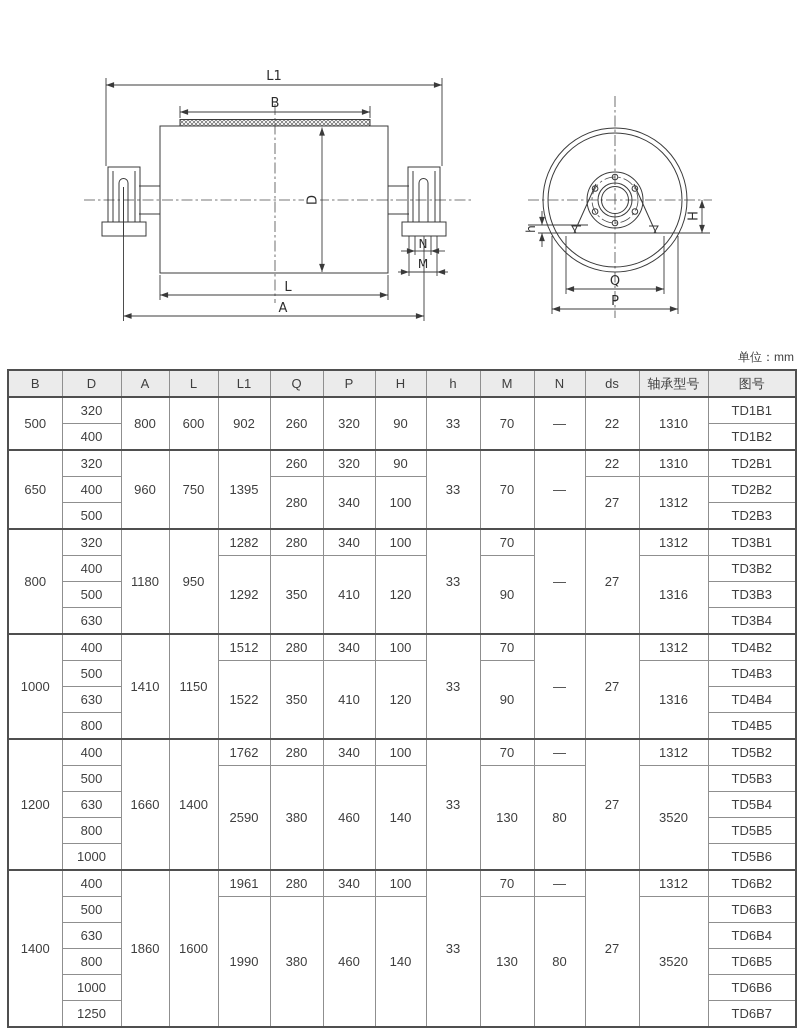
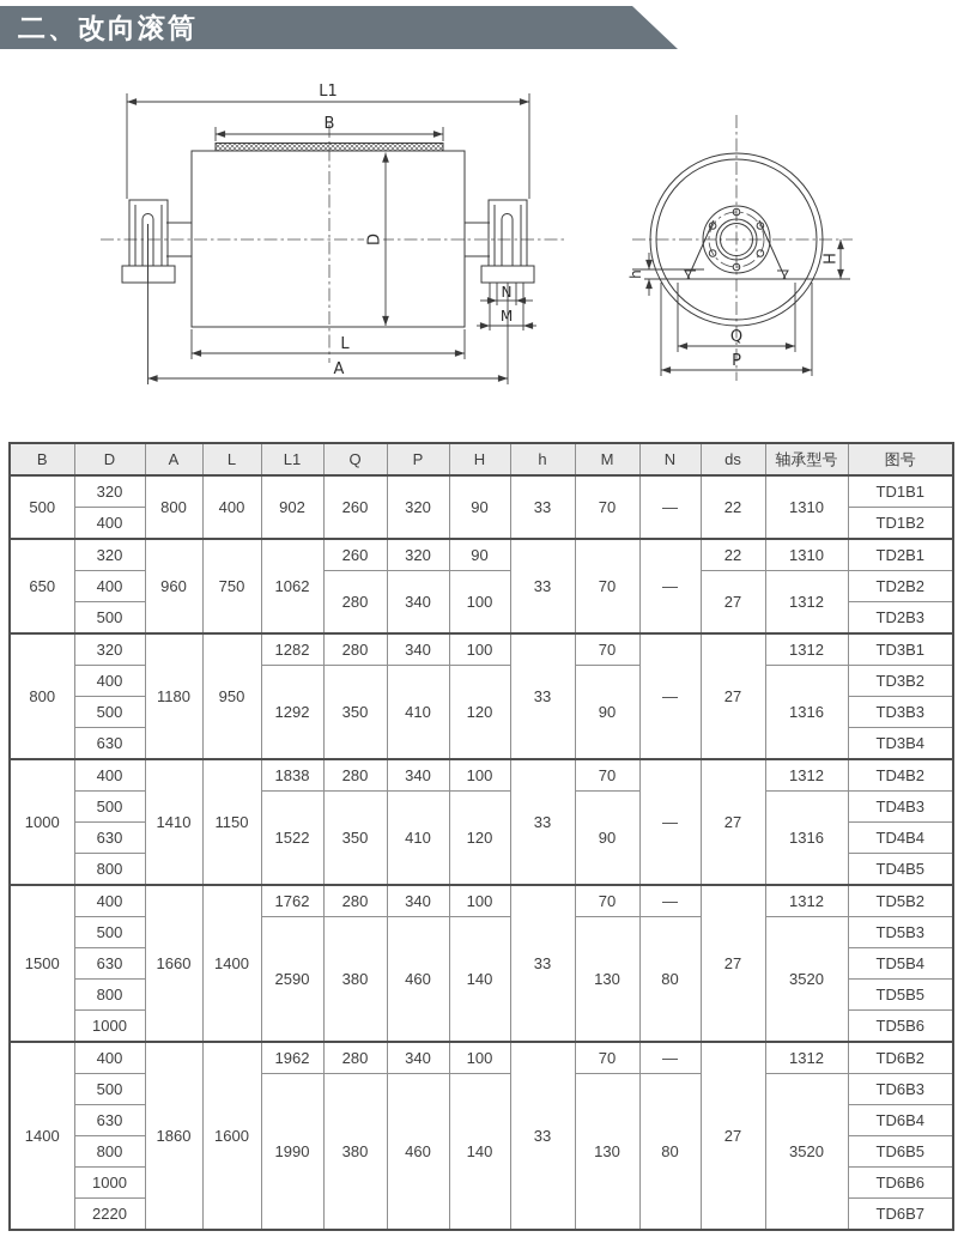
+ 二、改向滚筒
  L1
  B
  L
  A
  N
  M
  Q
  P
- 单位：mm
  B	D	A	L	L1	Q	P	H	h	M	N	ds	轴承型号	图号
- 500	320	800	600	902	260	320	90	33	70	—	22	1310	TD1B1
+ 500	320	800	400	902	260	320	90	33	70	—	22	1310	TD1B1
  400	TD1B2
- 650	320	960	750	1395	260	320	90	33	70	—	22	1310	TD2B1
+ 650	320	960	750	1062	260	320	90	33	70	—	22	1310	TD2B1
  400	280	340	100	27	1312	TD2B2
  500	TD2B3
  800	320	1180	950	1282	280	340	100	33	70	—	27	1312	TD3B1
  400	1292	350	410	120	90	1316	TD3B2
  500	TD3B3
  630	TD3B4
- 1000	400	1410	1150	1512	280	340	100	33	70	—	27	1312	TD4B2
+ 1000	400	1410	1150	1838	280	340	100	33	70	—	27	1312	TD4B2
  500	1522	350	410	120	90	1316	TD4B3
  630	TD4B4
  800	TD4B5
- 1200	400	1660	1400	1762	280	340	100	33	70	—	27	1312	TD5B2
+ 1500	400	1660	1400	1762	280	340	100	33	70	—	27	1312	TD5B2
  500	2590	380	460	140	130	80	3520	TD5B3
  630	TD5B4
  800	TD5B5
  1000	TD5B6
- 1400	400	1860	1600	1961	280	340	100	33	70	—	27	1312	TD6B2
+ 1400	400	1860	1600	1962	280	340	100	33	70	—	27	1312	TD6B2
  500	1990	380	460	140	130	80	3520	TD6B3
  630	TD6B4
  800	TD6B5
  1000	TD6B6
- 1250	TD6B7
+ 2220	TD6B7
